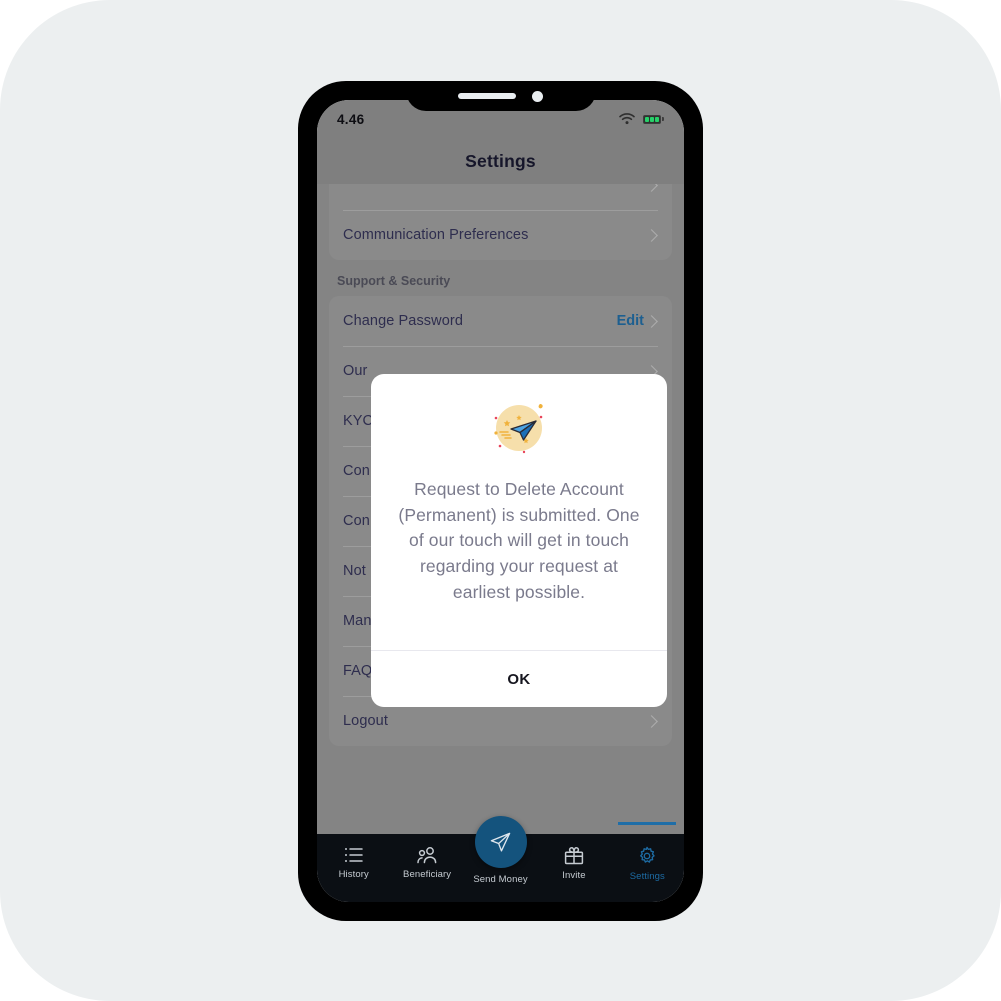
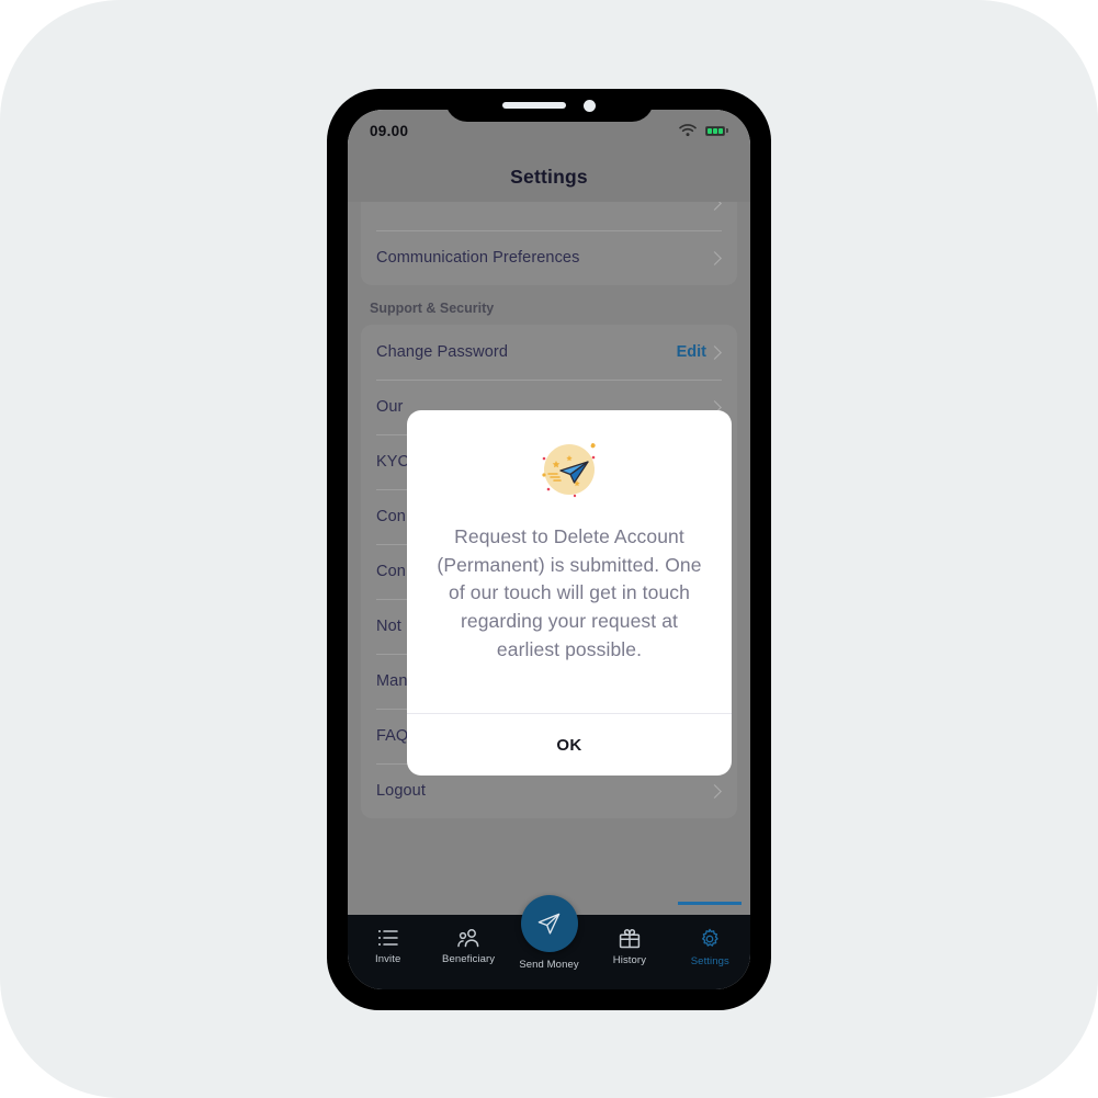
- 4.46
+ 09.00
  Settings
  Communication Preferences
  Support & Security
  Change Password
  Edit
  Our
  KYC
  Con
  Con
  Not
  Man
  FAQ
  Logout
- History
+ Invite
  Beneficiary
  Send Money
- Invite
+ History
  Settings
  Request to Delete Account (Permanent) is submitted. One of our touch will get in touch regarding your request at earliest possible.
  OK
